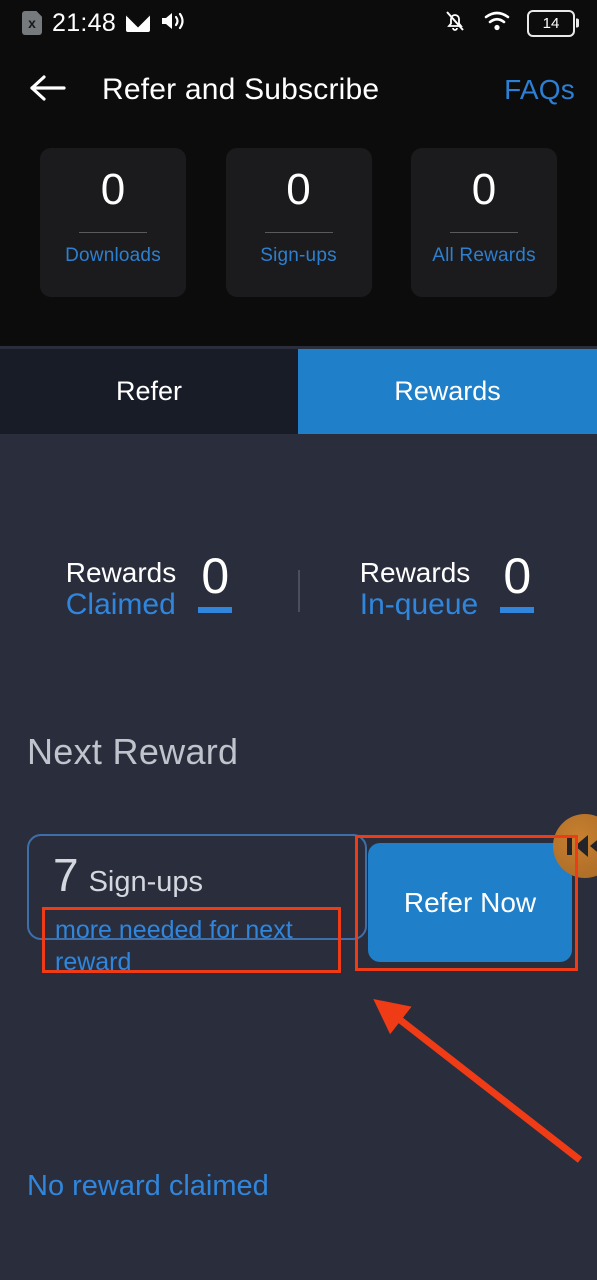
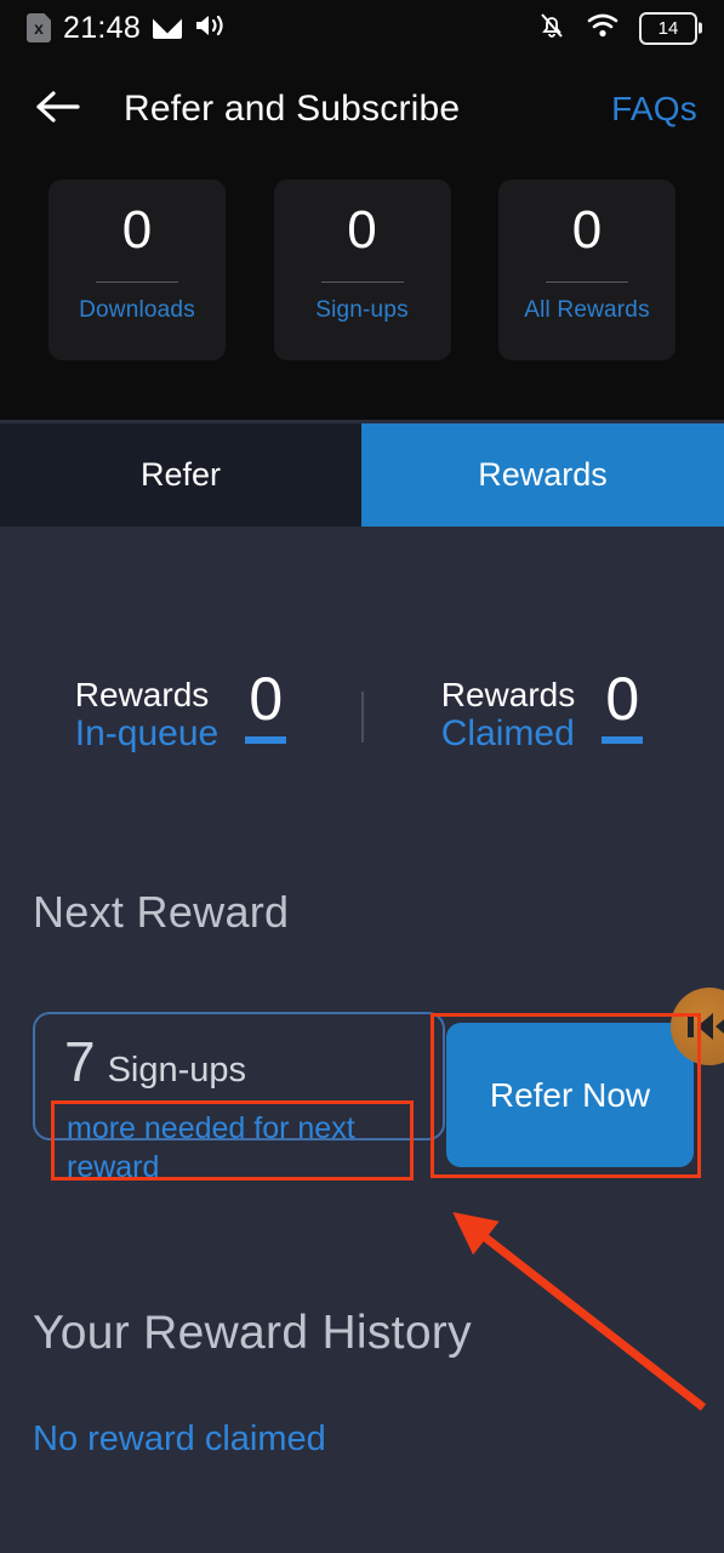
  21:48
  14
  Refer and Subscribe
  FAQs
  0
  Downloads
  0
  Sign-ups
  0
  All Rewards
  Refer
  Rewards
  Rewards
- Claimed
+ In-queue
  0
  Rewards
- In-queue
+ Claimed
  0
  Next Reward
  7
  Sign-ups
  more needed for next reward
  Refer Now
+ Your Reward History
  No reward claimed
